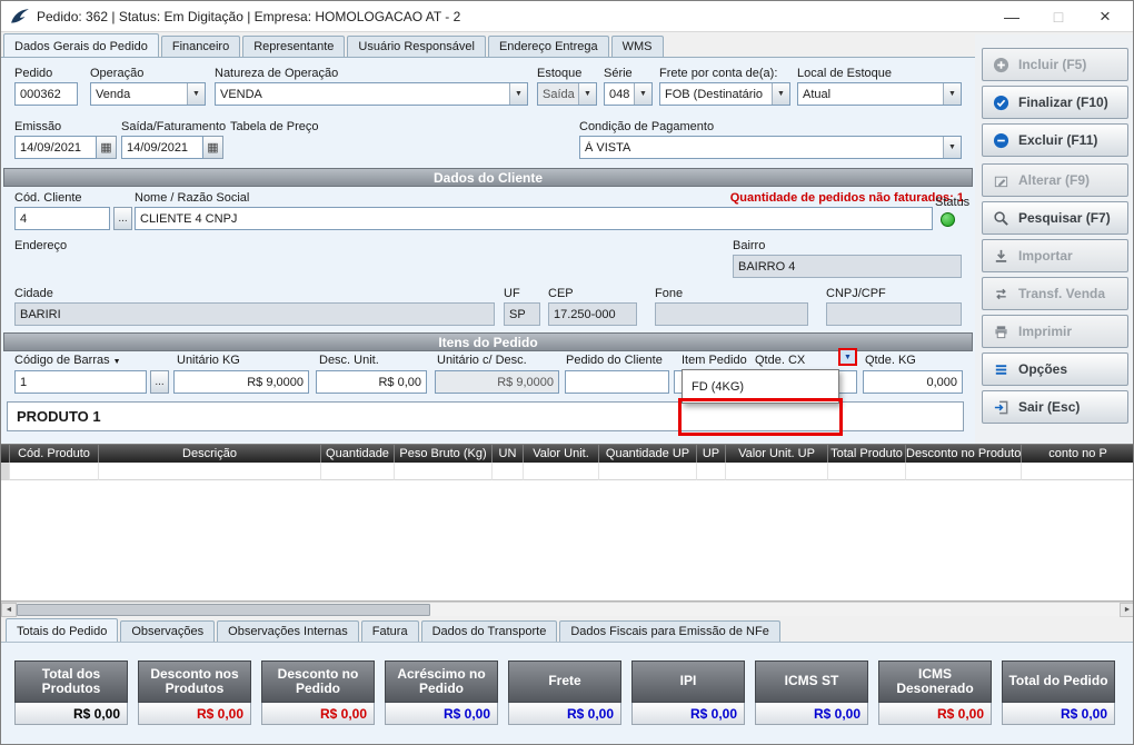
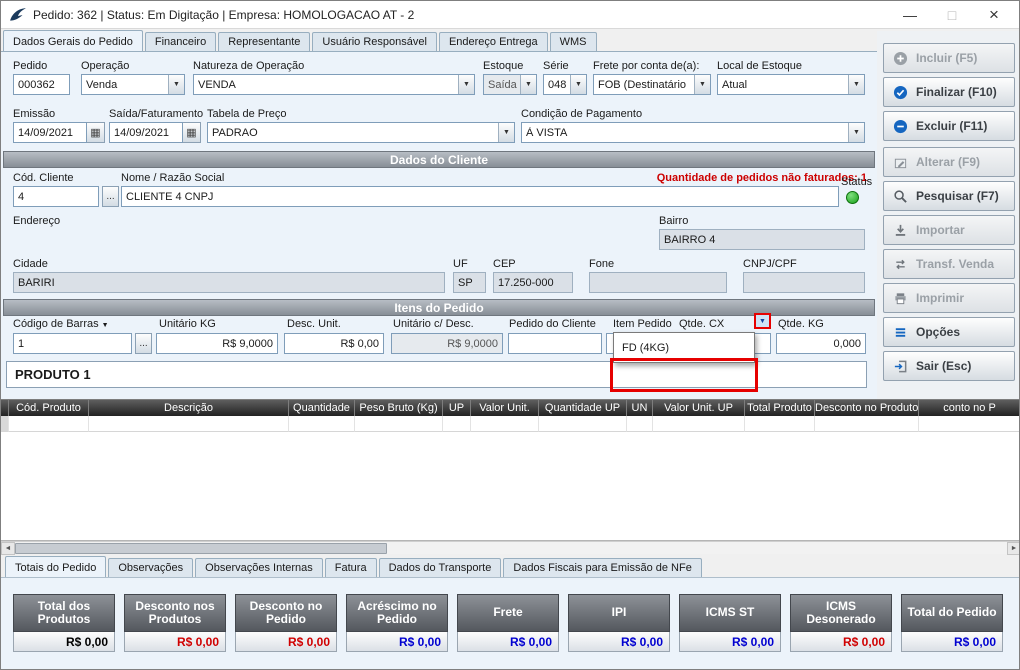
  Pedido: 362 | Status: Em Digitação | Empresa: HOMOLOGACAO AT - 2
  —
  □
  ×
  Dados Gerais do Pedido
  Financeiro
  Representante
  Usuário Responsável
  Endereço Entrega
  WMS
  Pedido
  000362
  Operação
  Venda
  Natureza de Operação
  VENDA
  Estoque
  Saída
  Série
  048
  Frete por conta de(a):
  FOB (Destinatário
  Local de Estoque
  Atual
  Emissão
  14/09/2021
  ▦
  Saída/Faturamento
  14/09/2021
  ▦
  Tabela de Preço
+ PADRAO
  Condição de Pagamento
  À VISTA
  Dados do Cliente
  Cód. Cliente
  Nome / Razão Social
  Quantidade de pedidos não faturados: 1
  4
  ...
  CLIENTE 4 CNPJ
  Status
  Endereço
  Bairro
  BAIRRO 4
  Cidade
  UF
  CEP
  Fone
  CNPJ/CPF
  BARIRI
  SP
  17.250-000
  Itens do Pedido
  Código de Barras
  Unitário KG
  Desc. Unit.
  Unitário c/ Desc.
  Pedido do Cliente
  Item Pedido
  Qtde. CX
  Qtde. KG
  1
  ...
  R$ 9,0000
  R$ 0,00
  R$ 9,0000
  0,000
  PRODUTO 1
  FD (4KG)
  Incluir (F5)
  Finalizar (F10)
  Excluir (F11)
  Alterar (F9)
  Pesquisar (F7)
  Importar
  Transf. Venda
  Imprimir
  Opções
  Sair (Esc)
  Cód. Produto
  Descrição
  Quantidade
  Peso Bruto (Kg)
- UN
+ UP
  Valor Unit.
  Quantidade UP
- UP
+ UN
  Valor Unit. UP
  Total Produto
  Desconto no Produto
  conto no P
  Totais do Pedido
  Observações
  Observações Internas
  Fatura
  Dados do Transporte
  Dados Fiscais para Emissão de NFe
  Total dos Produtos
  R$ 0,00
  Desconto nos Produtos
  R$ 0,00
  Desconto no Pedido
  R$ 0,00
  Acréscimo no Pedido
  R$ 0,00
  Frete
  R$ 0,00
  IPI
  R$ 0,00
  ICMS ST
  R$ 0,00
  ICMS Desonerado
  R$ 0,00
  Total do Pedido
  R$ 0,00
